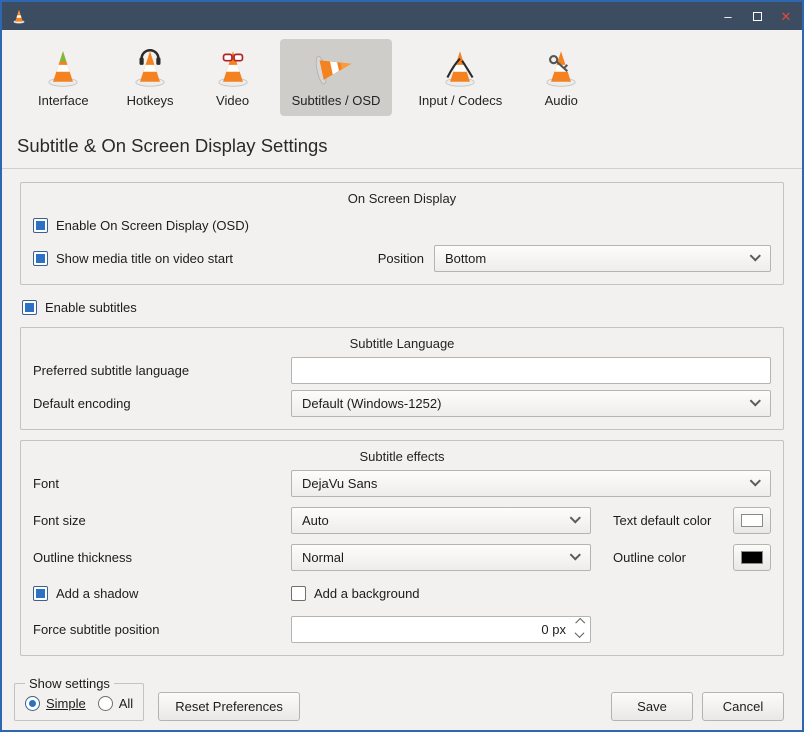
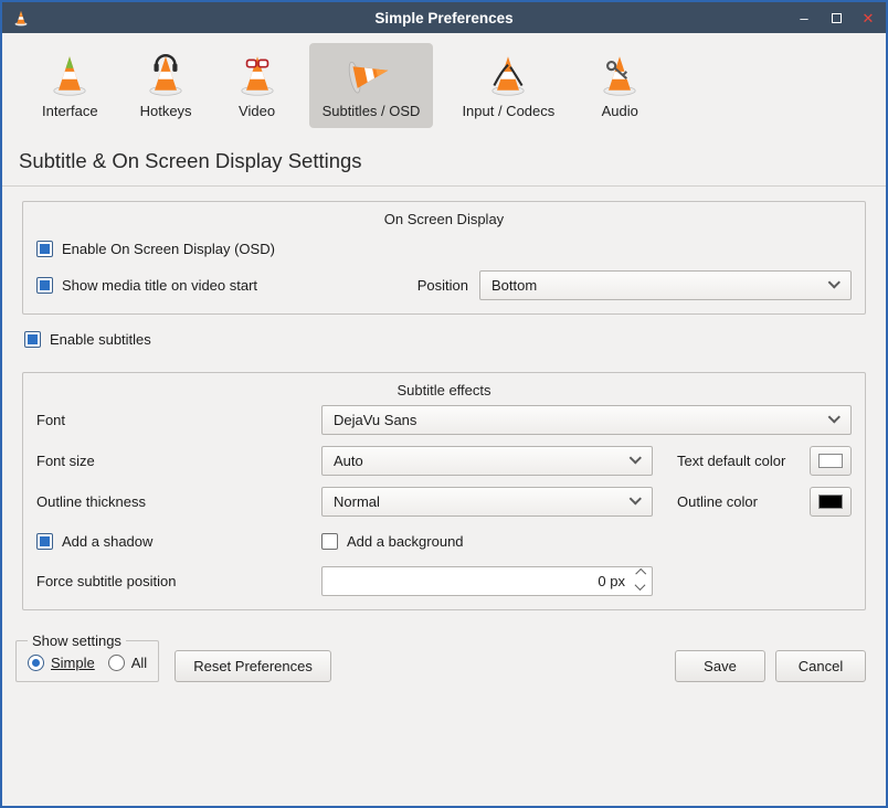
+ Simple Preferences
  –
  ✕
  Interface
  Hotkeys
  Video
  Subtitles / OSD
  Input / Codecs
  Audio
  Subtitle & On Screen Display Settings
  On Screen Display
  Enable On Screen Display (OSD)
  Show media title on video start
  Position
  Bottom
  Enable subtitles
- Subtitle Language
- Preferred subtitle language
- Default encoding
- Default (Windows-1252)
  Subtitle effects
  Font
  DejaVu Sans
  Font size
  Auto
  Text default color
  Outline thickness
  Normal
  Outline color
  Add a shadow
  Add a background
  Force subtitle position
  0 px
  Show settings
  Simple
  All
  Reset Preferences
  Save
  Cancel
